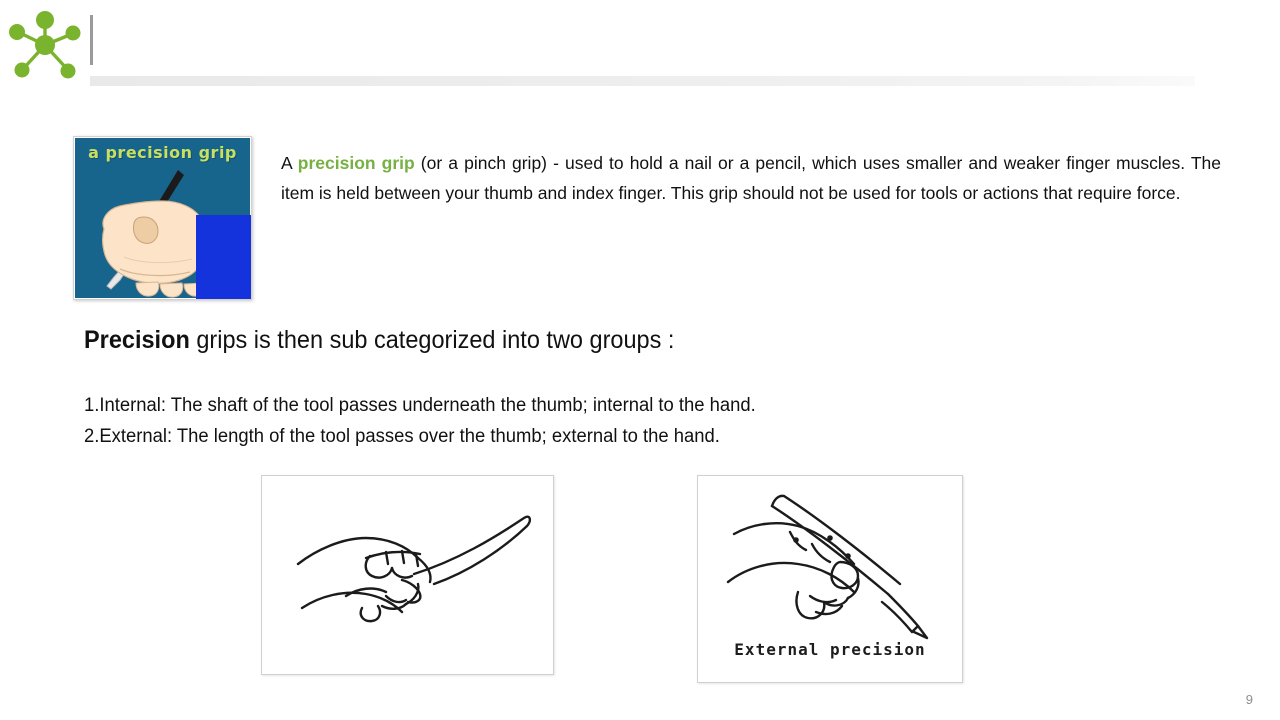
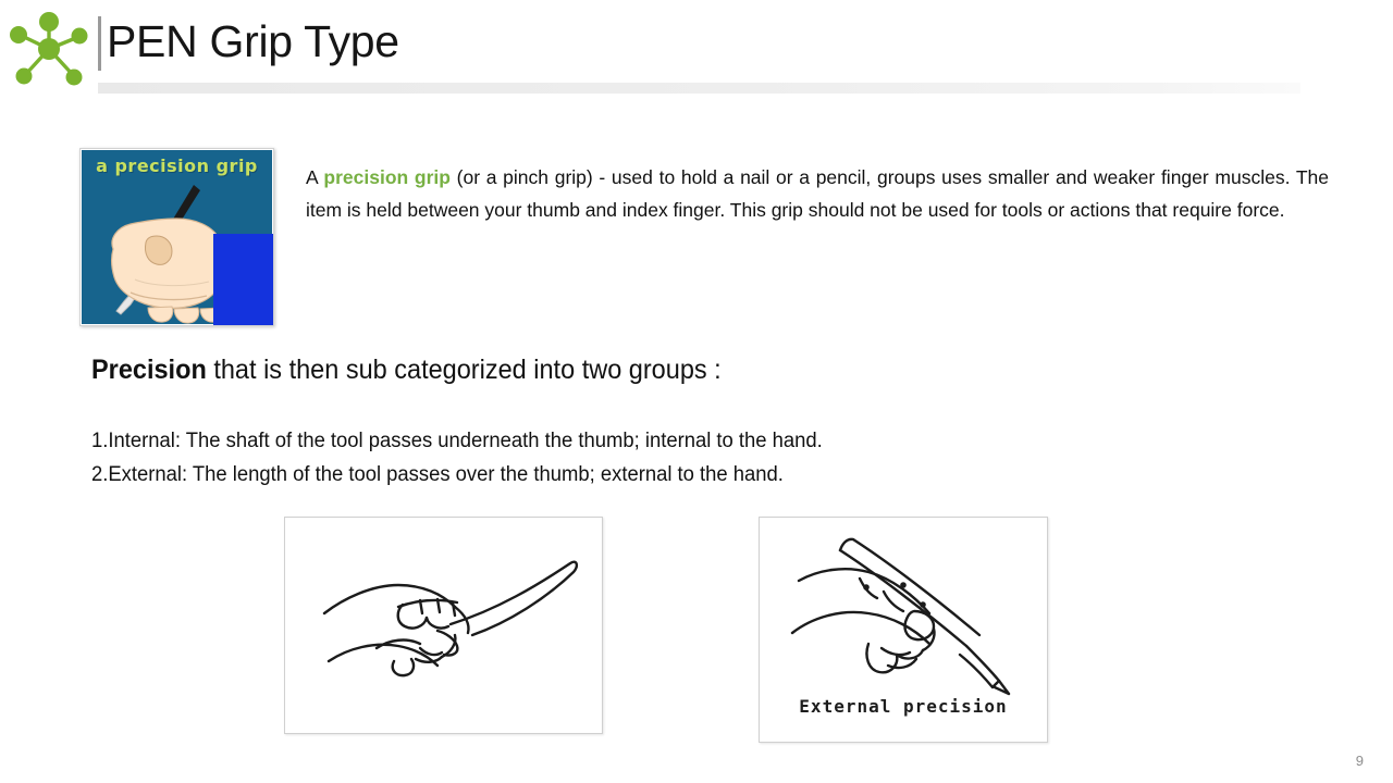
+ PEN Grip Type
  a precision grip
- A precision grip (or a pinch grip) - used to hold a nail or a pencil, which uses smaller and weaker finger muscles. The item is held between your thumb and index finger. This grip should not be used for tools or actions that require force.
+ A precision grip (or a pinch grip) - used to hold a nail or a pencil, groups uses smaller and weaker finger muscles. The item is held between your thumb and index finger. This grip should not be used for tools or actions that require force.
- Precision grips is then sub categorized into two groups :
+ Precision that is then sub categorized into two groups :
  1.Internal: The shaft of the tool passes underneath the thumb; internal to the hand.
  2.External: The length of the tool passes over the thumb; external to the hand.
  External precision
  9
